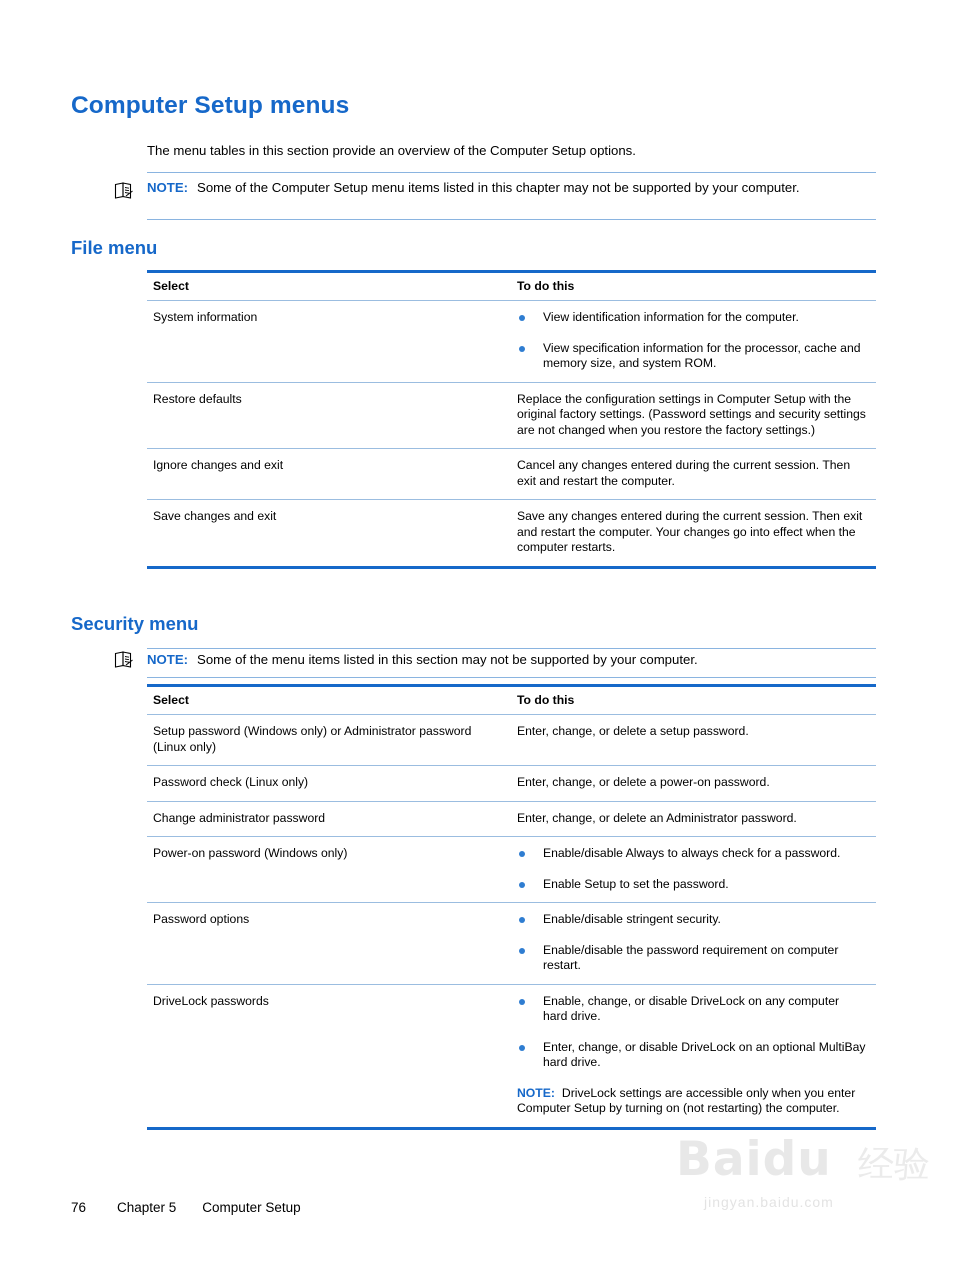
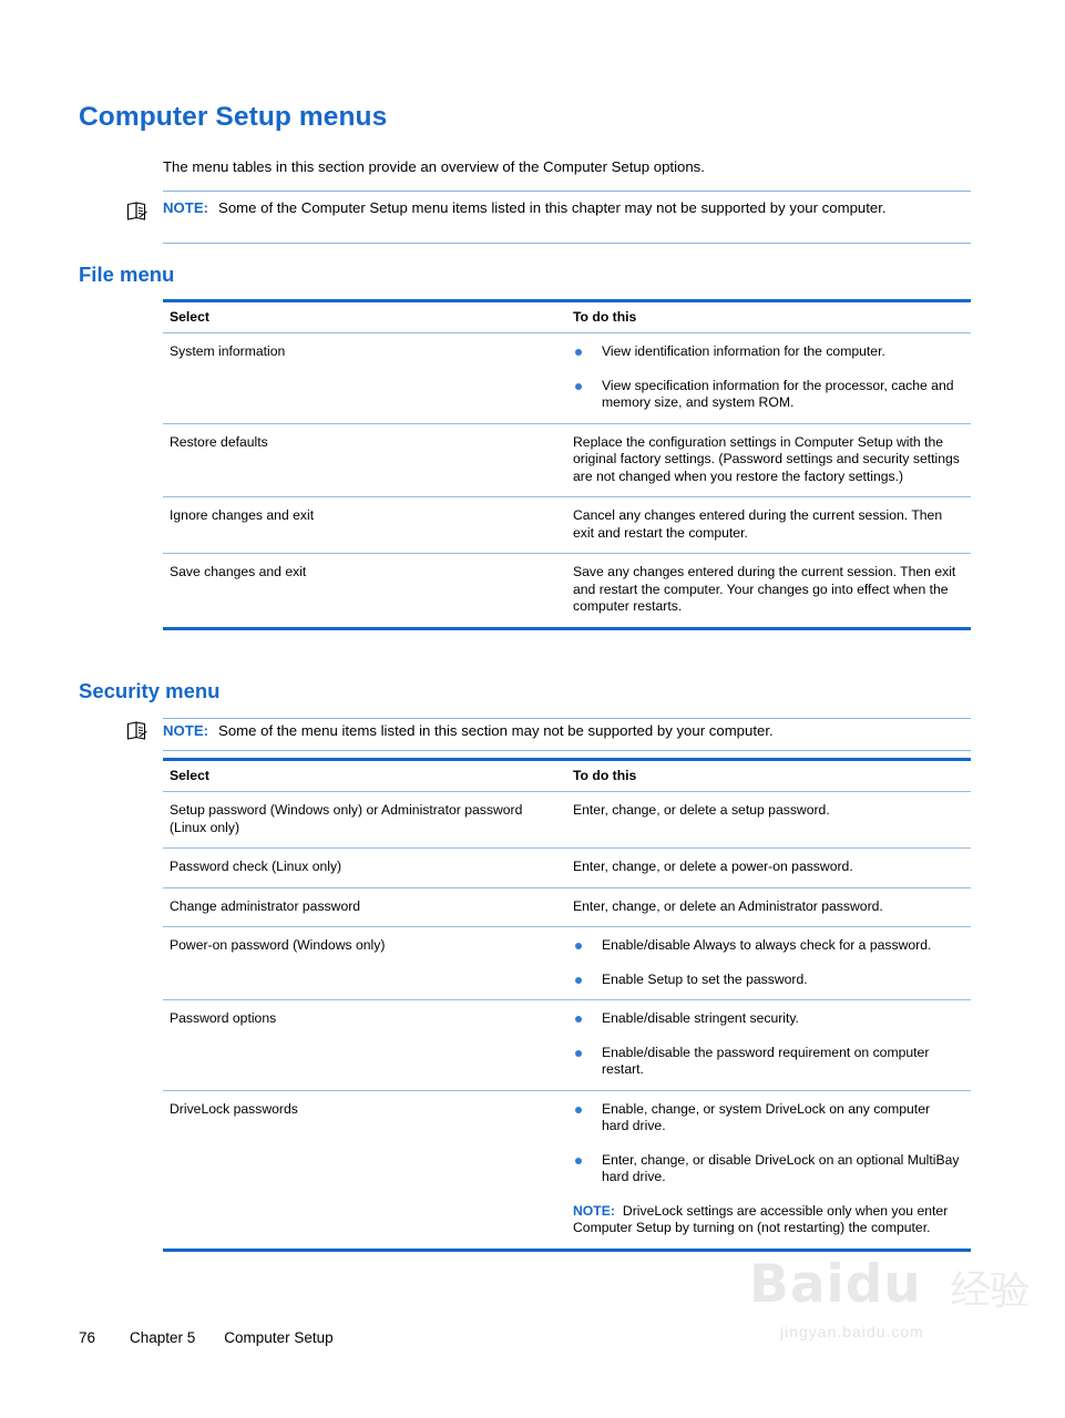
  Computer Setup menus
  The menu tables in this section provide an overview of the Computer Setup options.
  NOTE: Some of the Computer Setup menu items listed in this chapter may not be supported by your computer.
  File menu
  Select	To do this
  System information	View identification information for the computer. View specification information for the processor, cache and memory size, and system ROM.
  Restore defaults	Replace the configuration settings in Computer Setup with the original factory settings. (Password settings and security settings are not changed when you restore the factory settings.)
  Ignore changes and exit	Cancel any changes entered during the current session. Then exit and restart the computer.
  Save changes and exit	Save any changes entered during the current session. Then exit and restart the computer. Your changes go into effect when the computer restarts.
  Security menu
  NOTE: Some of the menu items listed in this section may not be supported by your computer.
  Select	To do this
  Setup password (Windows only) or Administrator password (Linux only)	Enter, change, or delete a setup password.
  Password check (Linux only)	Enter, change, or delete a power-on password.
  Change administrator password	Enter, change, or delete an Administrator password.
  Power-on password (Windows only)	Enable/disable Always to always check for a password. Enable Setup to set the password.
  Password options	Enable/disable stringent security. Enable/disable the password requirement on computer restart.
- DriveLock passwords	Enable, change, or disable DriveLock on any computer hard drive. Enter, change, or disable DriveLock on an optional MultiBay hard drive. NOTE: DriveLock settings are accessible only when you enter Computer Setup by turning on (not restarting) the computer.
+ DriveLock passwords	Enable, change, or system DriveLock on any computer hard drive. Enter, change, or disable DriveLock on an optional MultiBay hard drive. NOTE: DriveLock settings are accessible only when you enter Computer Setup by turning on (not restarting) the computer.
  76 Chapter 5 Computer Setup
  jingyan.baidu.com
